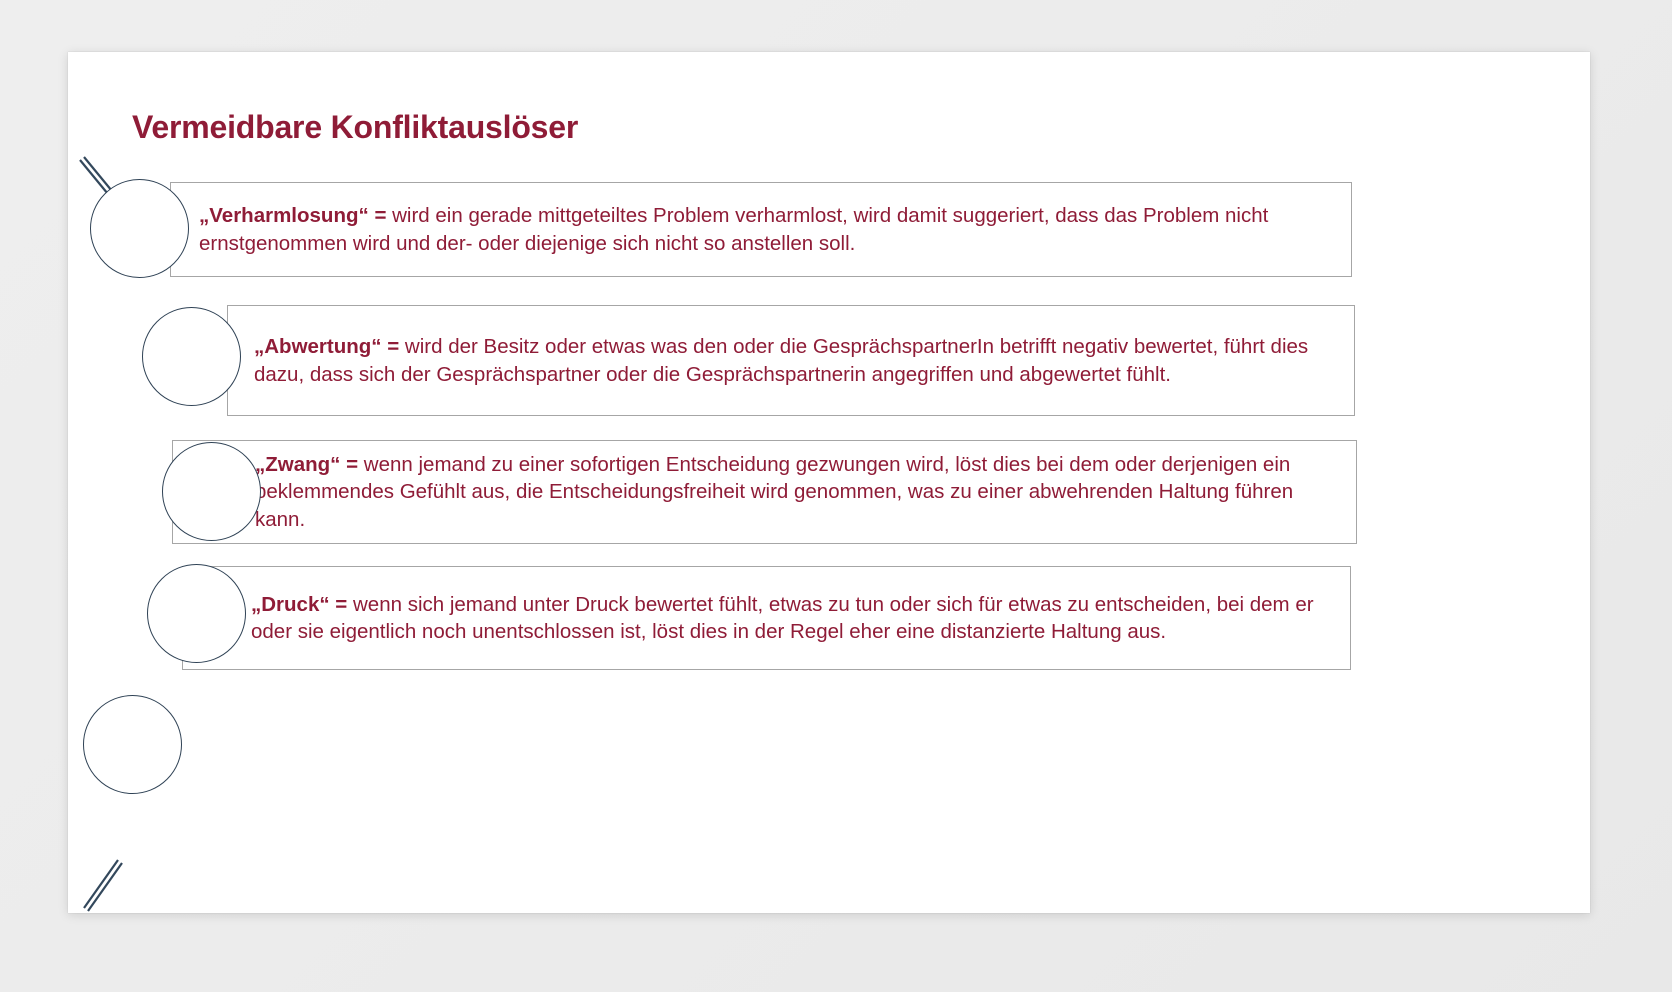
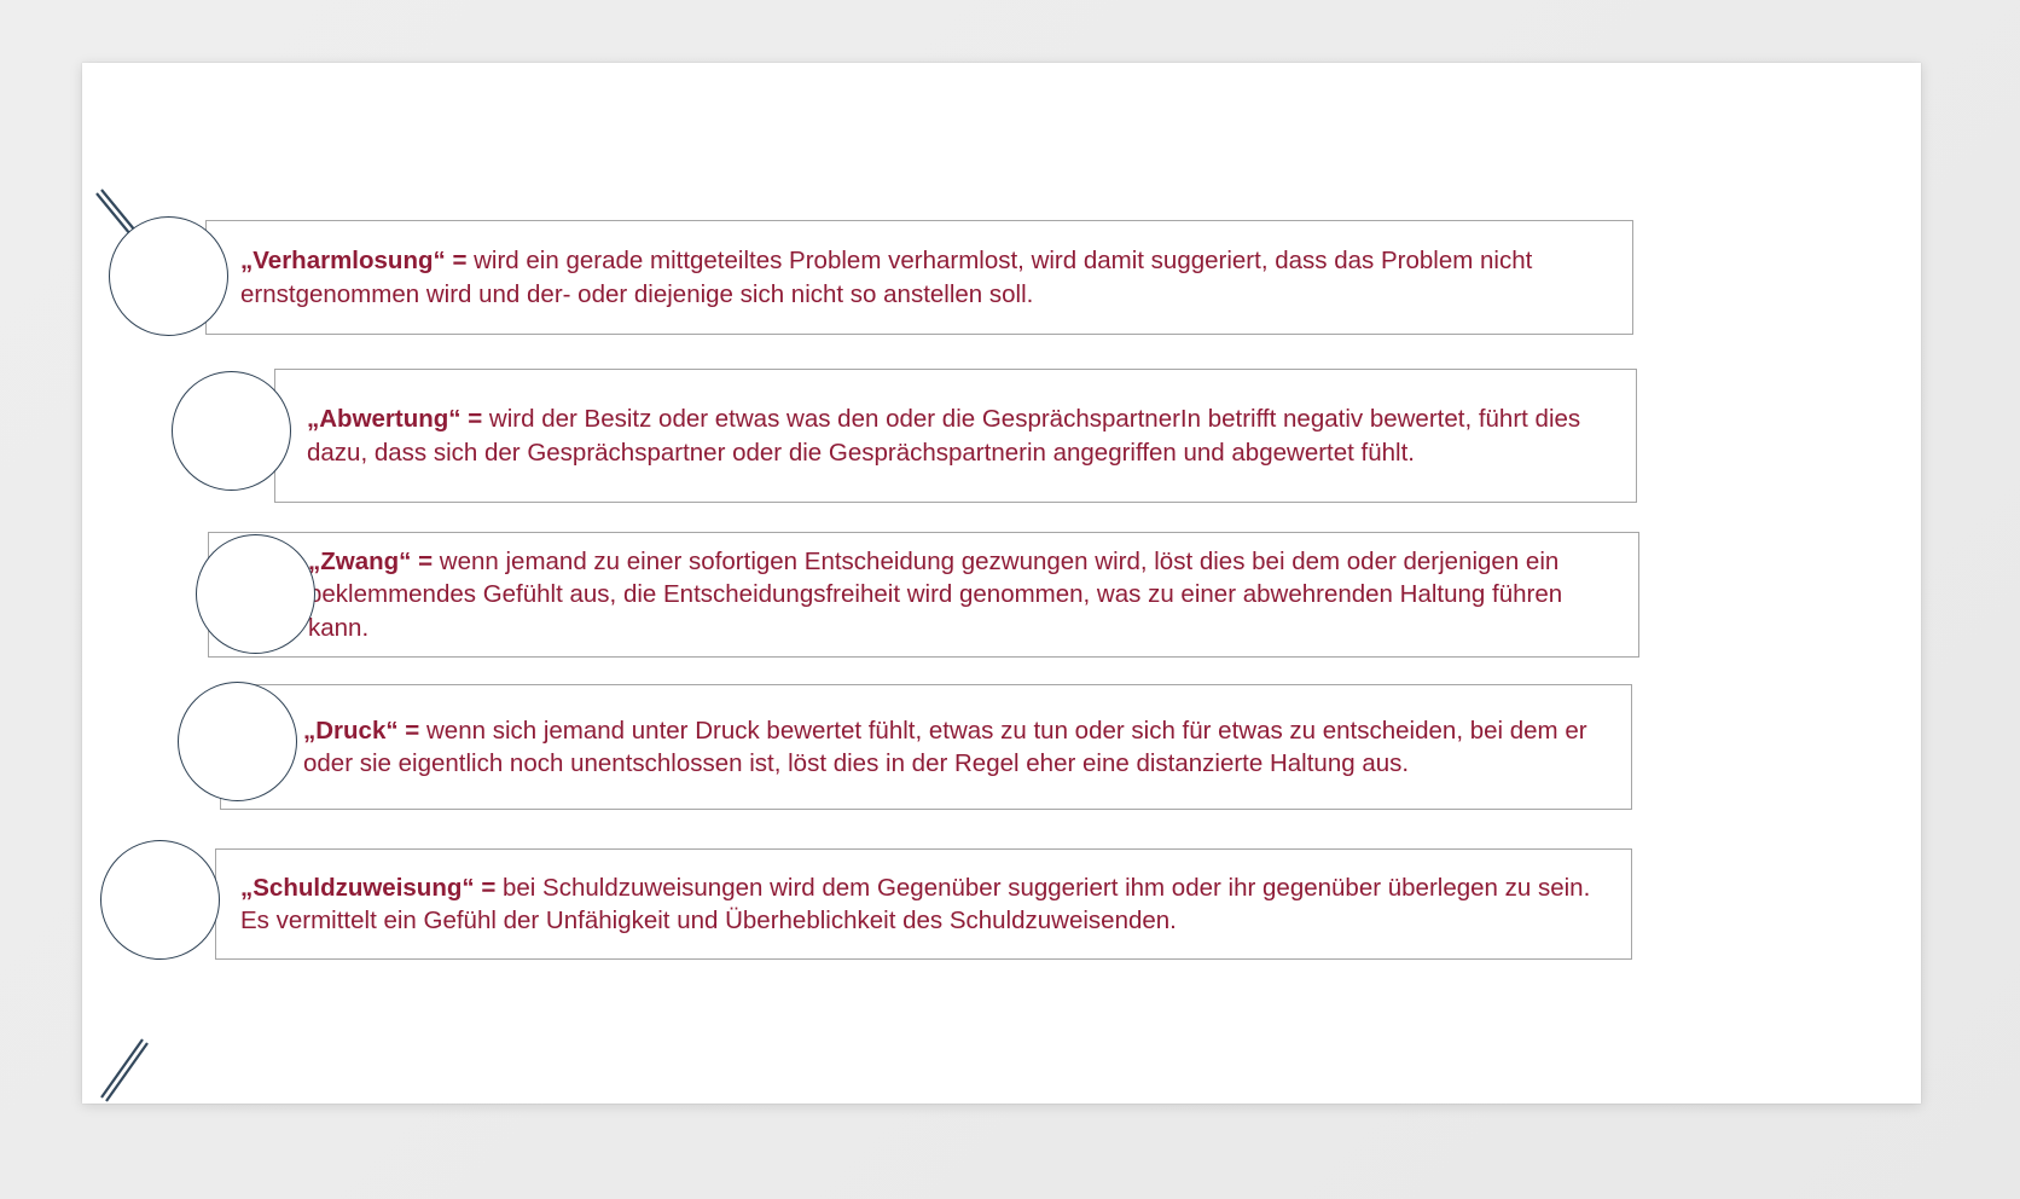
- Vermeidbare Konfliktauslöser
  „Verharmlosung“ = wird ein gerade mittgeteiltes Problem verharmlost, wird damit suggeriert, dass das Problem nicht ernstgenommen wird und der- oder diejenige sich nicht so anstellen soll.
  „Abwertung“ = wird der Besitz oder etwas was den oder die GesprächspartnerIn betrifft negativ bewertet, führt dies dazu, dass sich der Gesprächspartner oder die Gesprächspartnerin angegriffen und abgewertet fühlt.
  „Zwang“ = wenn jemand zu einer sofortigen Entscheidung gezwungen wird, löst dies bei dem oder derjenigen ein eklemmendes Gefühlt aus, die Entscheidungsfreiheit wird genommen, was zu einer abwehrenden Haltung führen kann.
  „Druck“ = wenn sich jemand unter Druck bewertet fühlt, etwas zu tun oder sich für etwas zu entscheiden, bei dem er oder sie eigentlich noch unentschlossen ist, löst dies in der Regel eher eine distanzierte Haltung aus.
+ „Schuldzuweisung“ = bei Schuldzuweisungen wird dem Gegenüber suggeriert ihm oder ihr gegenüber überlegen zu sein. Es vermittelt ein Gefühl der Unfähigkeit und Überheblichkeit des Schuldzuweisenden.
